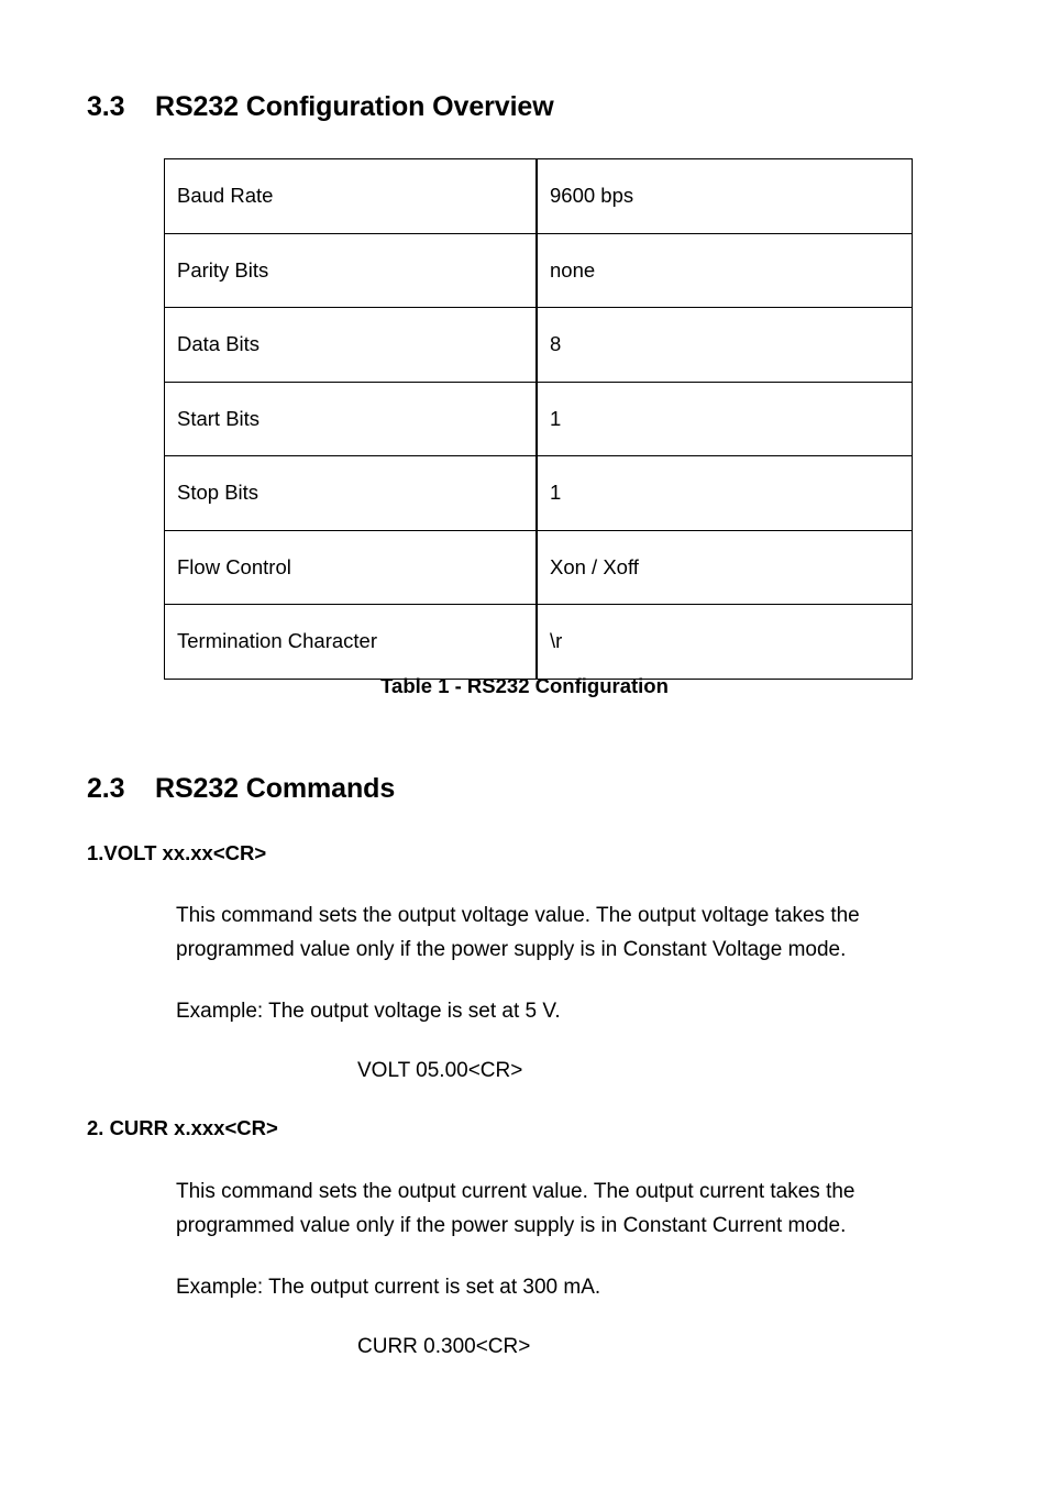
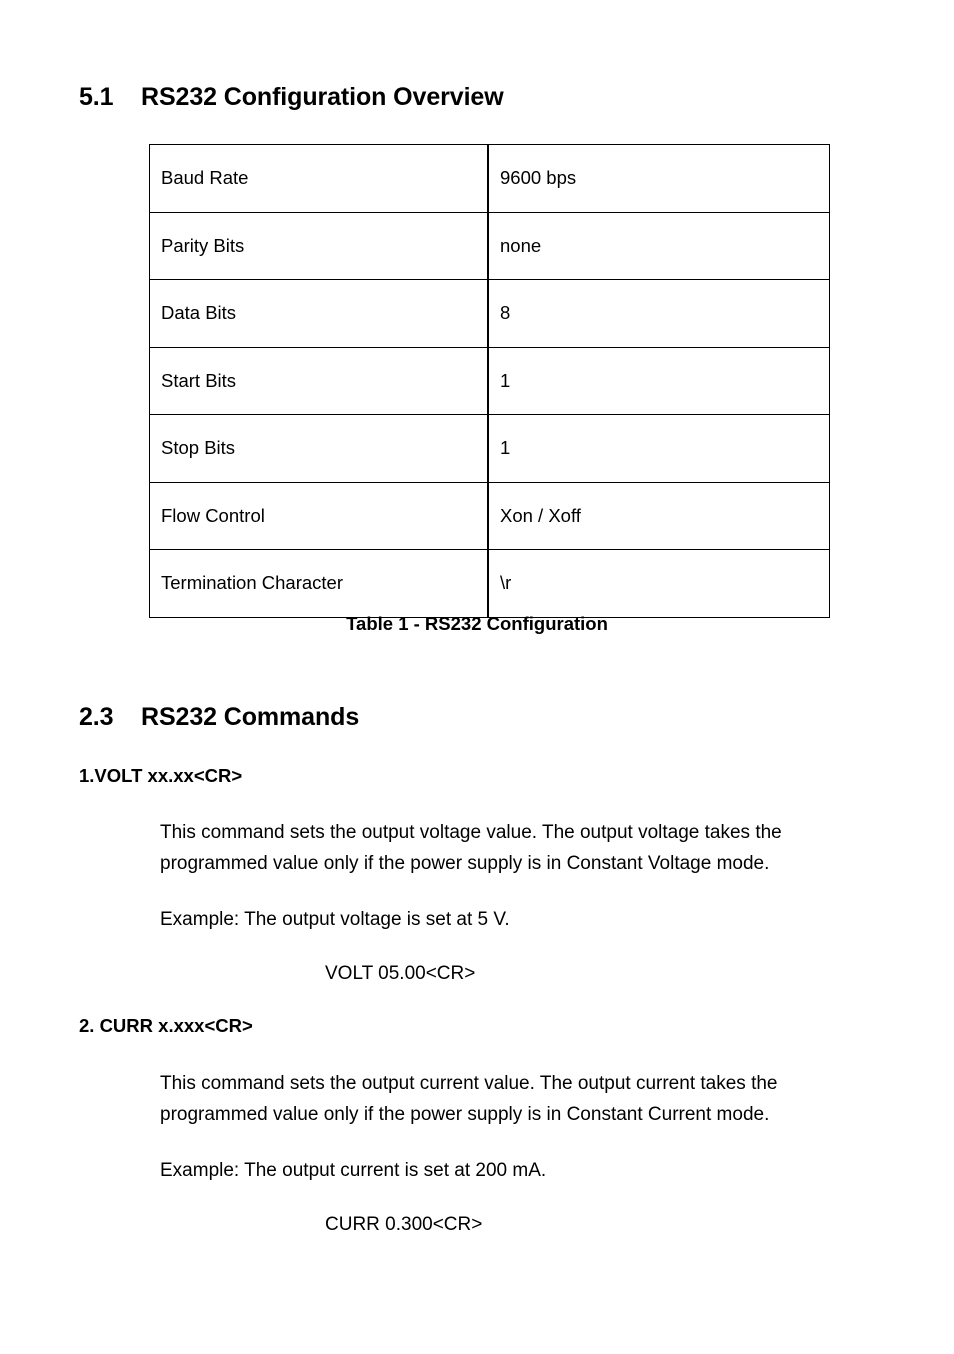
- 3.3
+ 5.1
  RS232 Configuration Overview
  Baud Rate	9600 bps
  Parity Bits	none
  Data Bits	8
  Start Bits	1
  Stop Bits	1
  Flow Control	Xon / Xoff
  Termination Character	\r
  Table 1 - RS232 Configuration
  2.3
  RS232 Commands
  1.VOLT xx.xx<CR>
  This command sets the output voltage value. The output voltage takes the programmed value only if the power supply is in Constant Voltage mode.
  Example: The output voltage is set at 5 V.
  VOLT 05.00<CR>
  2. CURR x.xxx<CR>
  This command sets the output current value. The output current takes the programmed value only if the power supply is in Constant Current mode.
- Example: The output current is set at 300 mA.
+ Example: The output current is set at 200 mA.
  CURR 0.300<CR>
